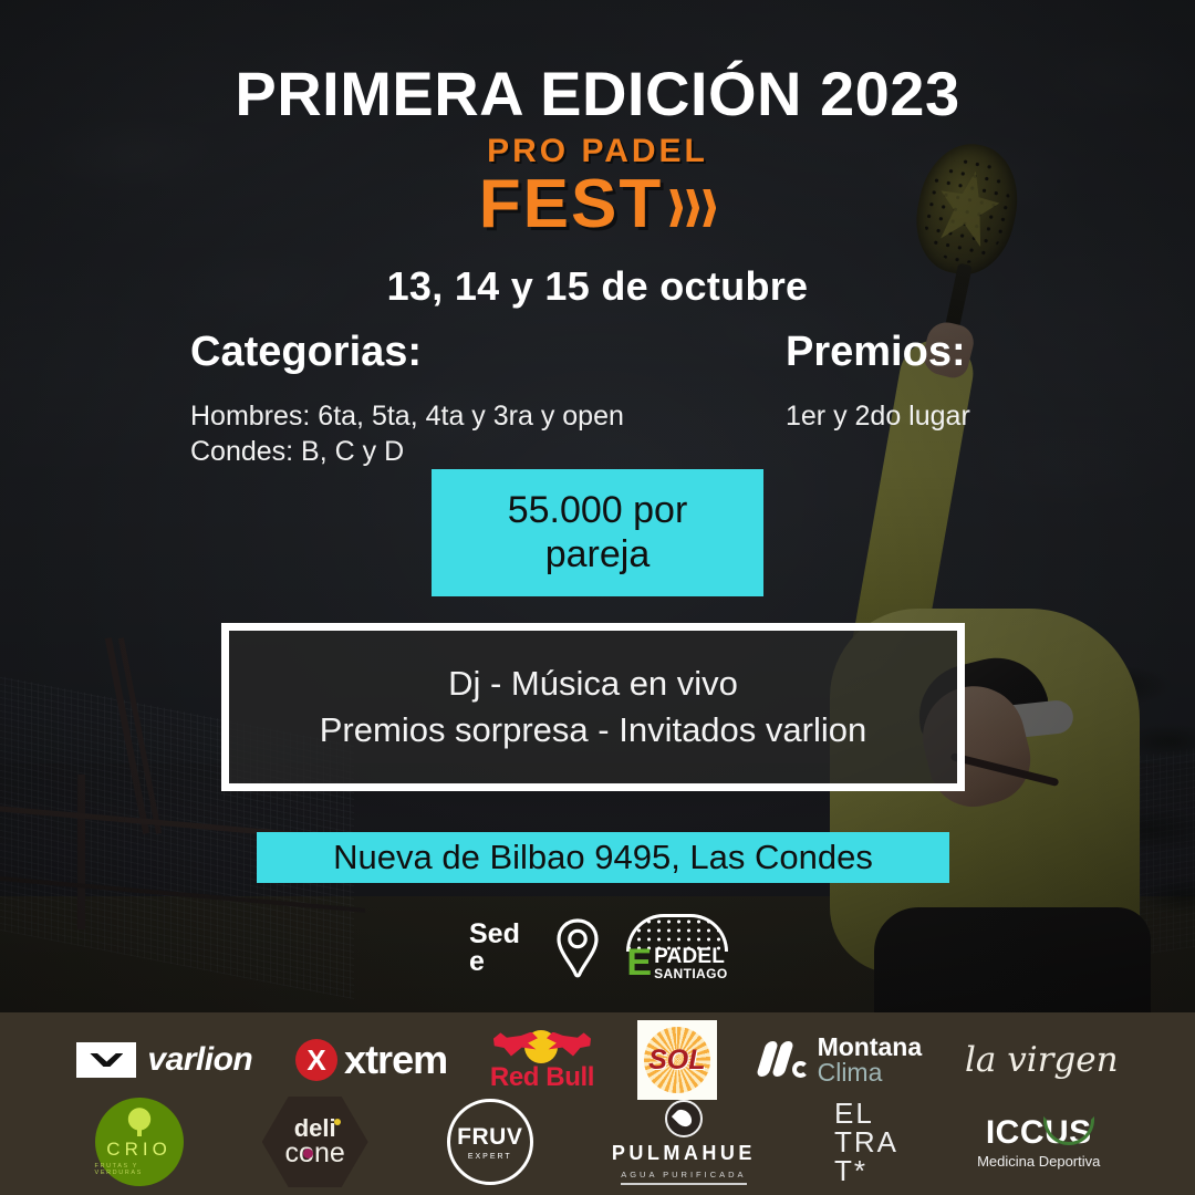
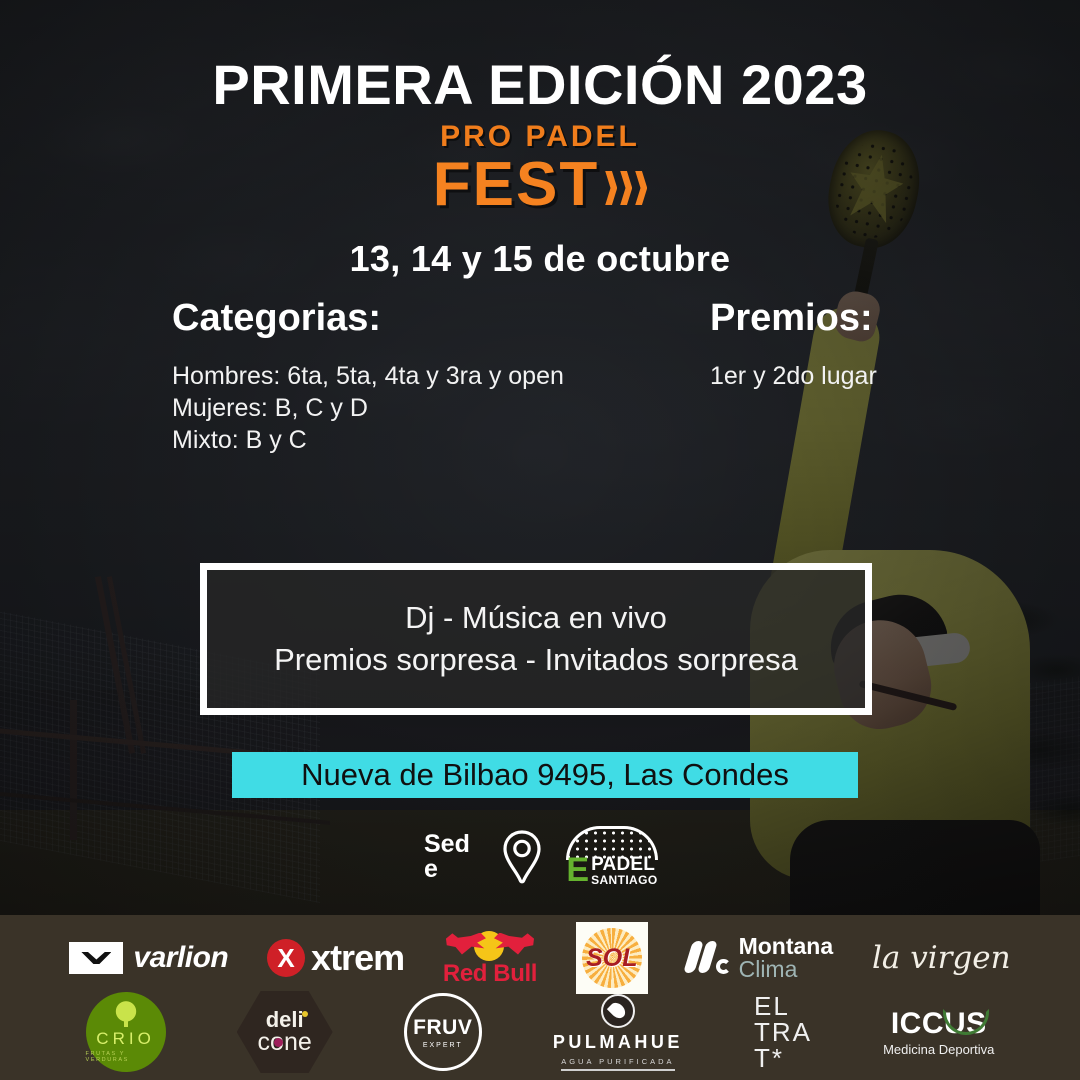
  PRIMERA EDICIÓN 2023
  PRO PADEL
  FEST
  13, 14 y 15 de octubre
  Categorias:
  Hombres: 6ta, 5ta, 4ta y 3ra y open
- Condes: B, C y D
+ Mujeres: B, C y D
+ Mixto: B y C
  Premios:
  1er y 2do lugar
- 55.000 por
- pareja
  Dj - Música en vivo
- Premios sorpresa - Invitados varlion
+ Premios sorpresa - Invitados sorpresa
  Nueva de Bilbao 9495, Las Condes
  Sede
  E
  PADEL
  SANTIAGO
  varlion
  X
  xtrem
  Red Bull
  SOL
  Montana
  Clima
  la virgen
  CRIO
  deli
  cne
  FRUV
  PULMAHUE
  AGUA PURIFICADA
  EL
  TRA
  T*
  ICCUS
  Medicina Deportiva
